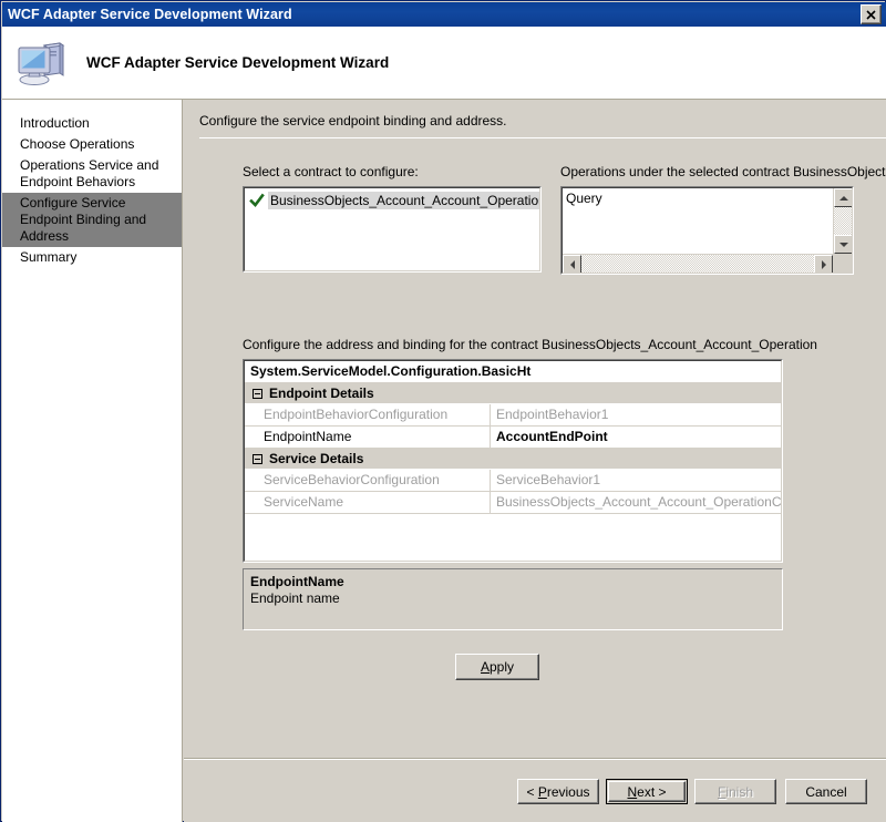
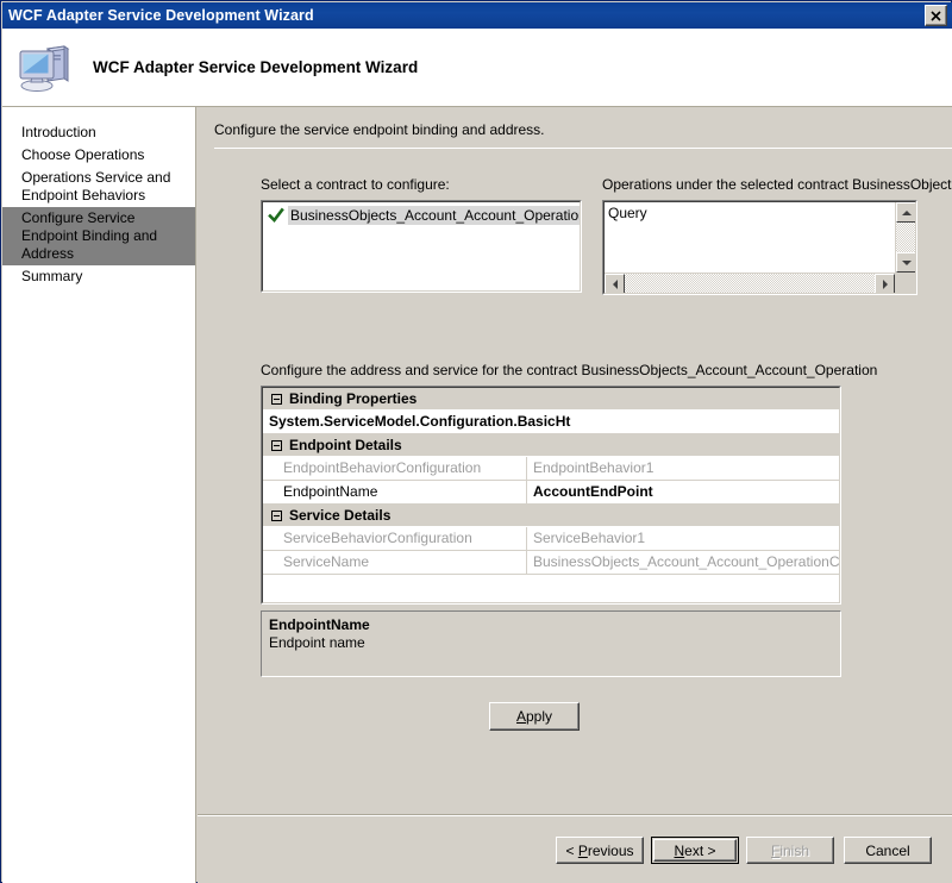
  WCF Adapter Service Development Wizard
  WCF Adapter Service Development Wizard
  Introduction
  Choose Operations
  Operations Service and Endpoint Behaviors
  Configure Service Endpoint Binding and Address
  Summary
  Configure the service endpoint binding and address.
  Select a contract to configure:
  BusinessObjects_Account_Account_Operatio
  Operations under the selected contract BusinessObject
  Query
- Configure the address and binding for the contract BusinessObjects_Account_Account_Operation
+ Configure the address and service for the contract BusinessObjects_Account_Account_Operation
+ Binding Properties
  System.ServiceModel.Configuration.BasicHt
  Endpoint Details
  EndpointBehaviorConfiguration
  EndpointBehavior1
  EndpointName
  AccountEndPoint
  Service Details
  ServiceBehaviorConfiguration
  ServiceBehavior1
  ServiceName
  BusinessObjects_Account_Account_OperationC
  EndpointName
  Endpoint name
  Apply
  < Previous
  Next >
  Finish
  Cancel
